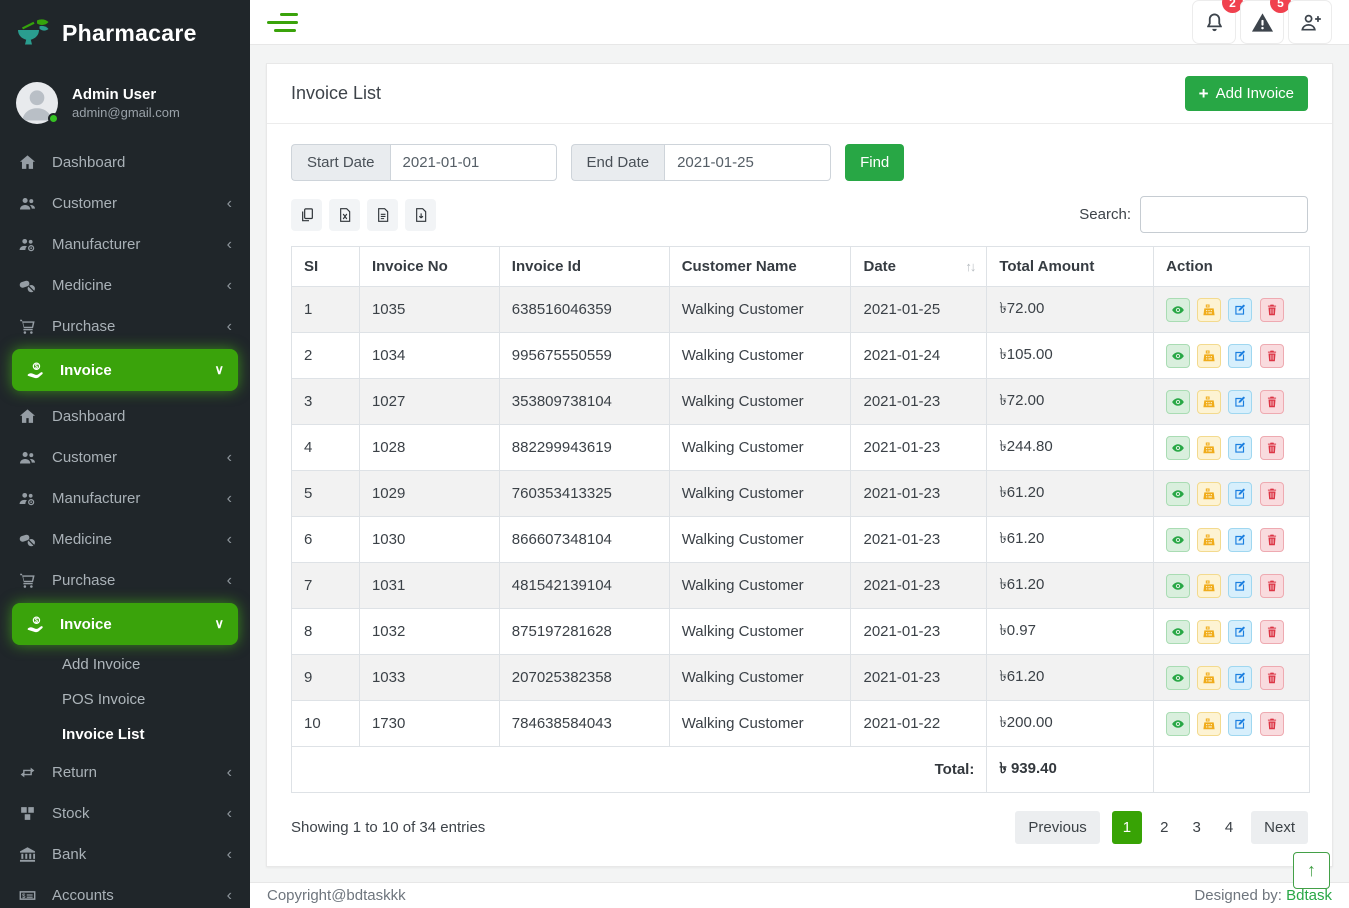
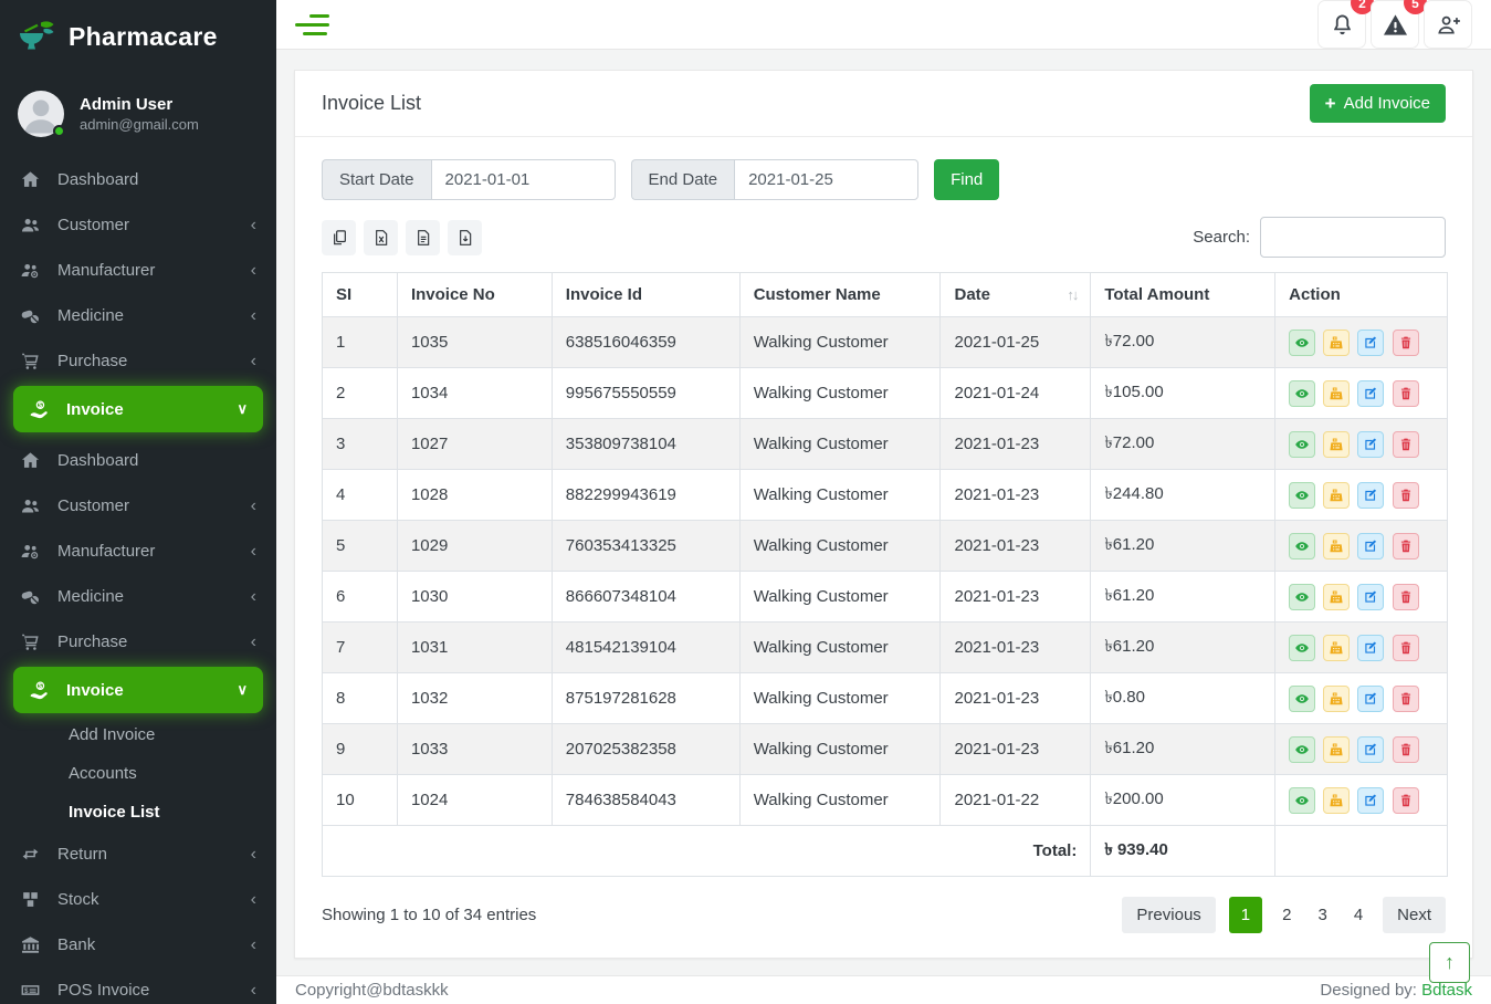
  Pharmacare
  Admin User
  admin@gmail.com
  Dashboard
  Customer
  ‹
  Manufacturer
  ‹
  Medicine
  ‹
  Purchase
  ‹
  Invoice
  ∨
  Dashboard
  Customer
  ‹
  Manufacturer
  ‹
  Medicine
  ‹
  Purchase
  ‹
  Invoice
  ∨
  Add Invoice
- POS Invoice
+ Accounts
  Invoice List
  Return
  ‹
  Stock
  ‹
  Bank
  ‹
- Accounts
+ POS Invoice
  ‹
  2
  5
  Invoice List
  +
  Add Invoice
  Start Date
  2021-01-01
  End Date
  2021-01-25
  Find
  Search:
  SI	Invoice No	Invoice Id	Customer Name	Date ↑↓	Total Amount	Action
  1	1035	638516046359	Walking Customer	2021-01-25	৳72.00
  2	1034	995675550559	Walking Customer	2021-01-24	৳105.00
  3	1027	353809738104	Walking Customer	2021-01-23	৳72.00
  4	1028	882299943619	Walking Customer	2021-01-23	৳244.80
  5	1029	760353413325	Walking Customer	2021-01-23	৳61.20
  6	1030	866607348104	Walking Customer	2021-01-23	৳61.20
  7	1031	481542139104	Walking Customer	2021-01-23	৳61.20
- 8	1032	875197281628	Walking Customer	2021-01-23	৳0.97
+ 8	1032	875197281628	Walking Customer	2021-01-23	৳0.80
  9	1033	207025382358	Walking Customer	2021-01-23	৳61.20
- 10	1730	784638584043	Walking Customer	2021-01-22	৳200.00
+ 10	1024	784638584043	Walking Customer	2021-01-22	৳200.00
  Total:	৳ 939.40
  Showing 1 to 10 of 34 entries
  Previous
  1
  2
  3
  4
  Next
  Copyright@bdtaskkk
  Designed by: Bdtask
  ↑
